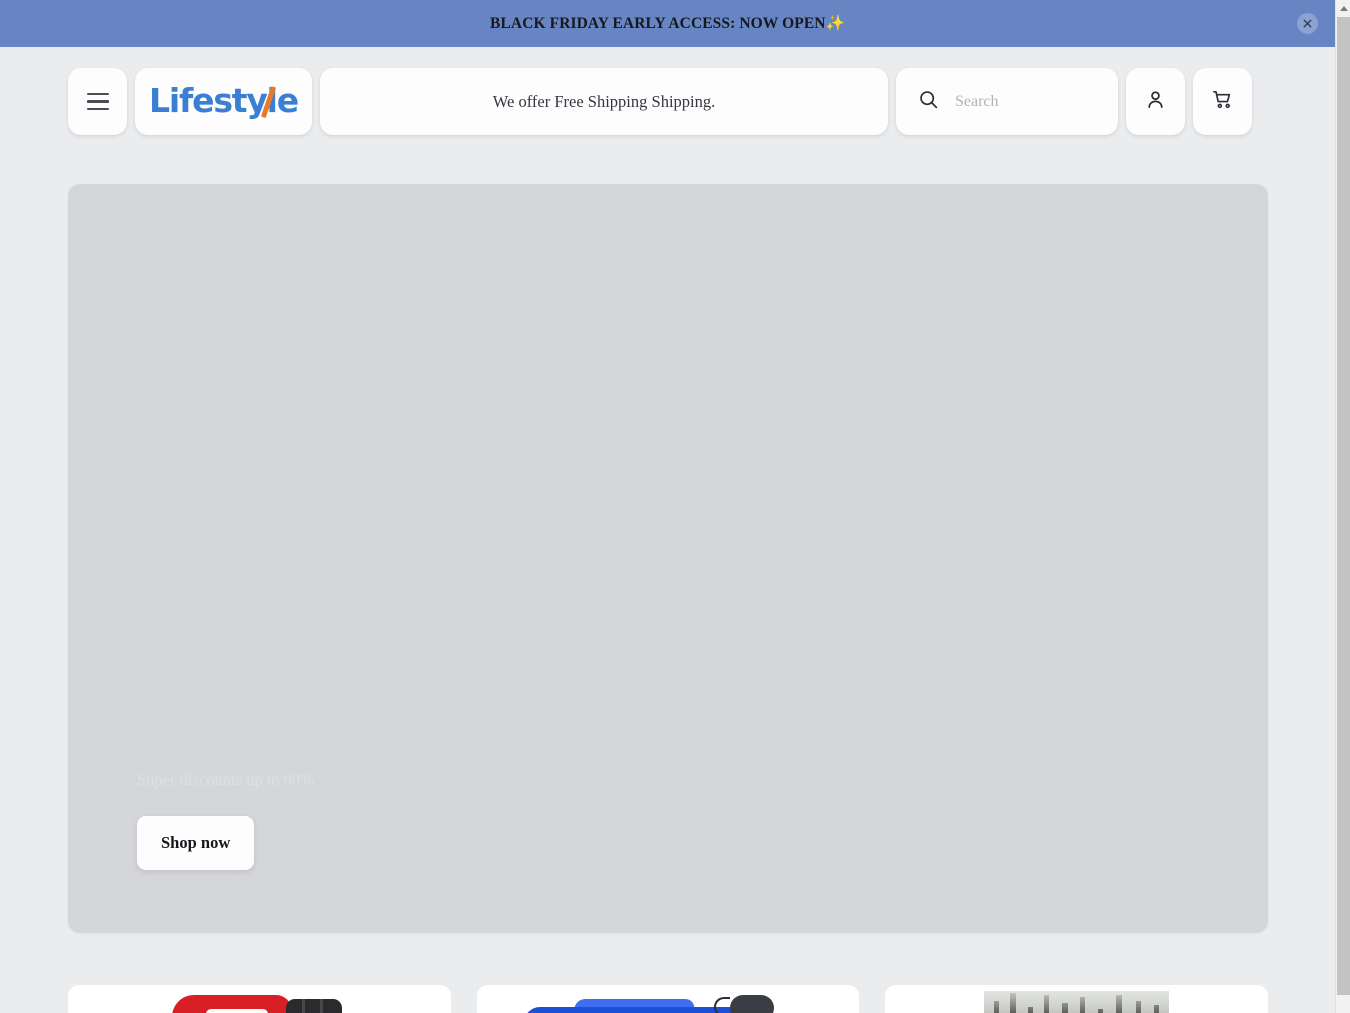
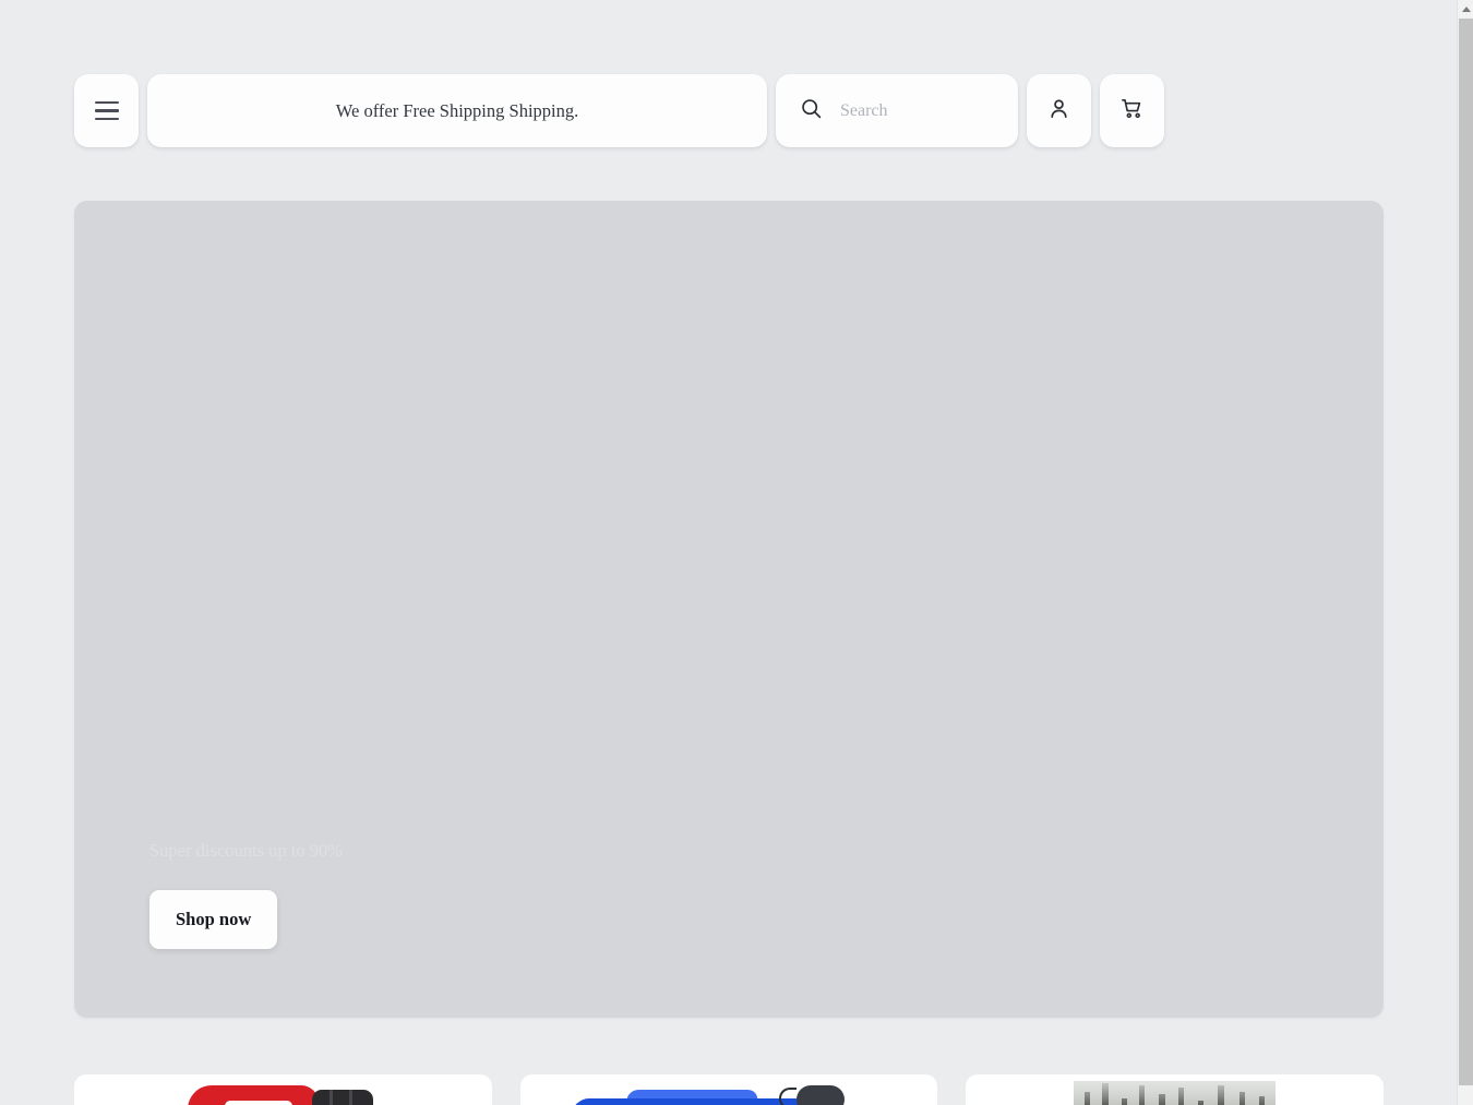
- BLACK FRIDAY EARLY ACCESS: NOW OPEN✨
- Lifestyle
  We offer Free Shipping Shipping.
  Search
  Shop now
